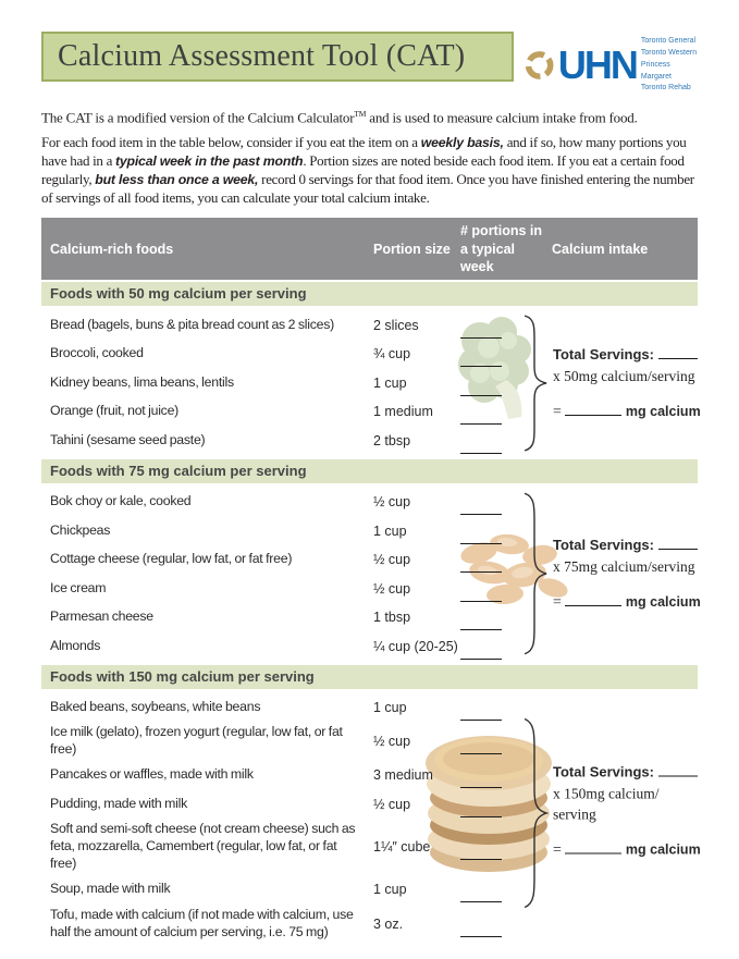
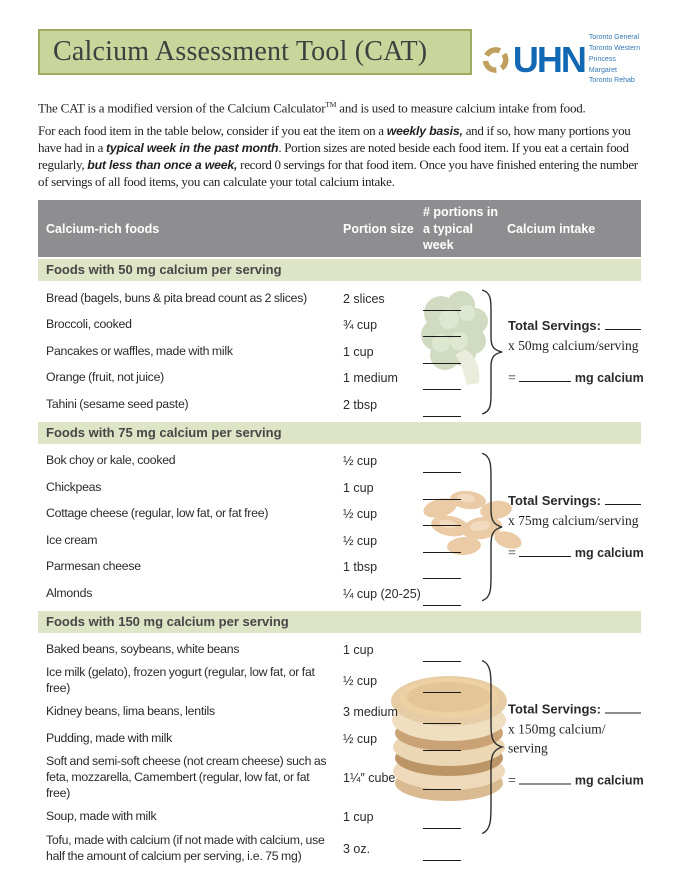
  Calcium Assessment Tool (CAT)
  UHN
  The CAT is a modified version of the Calcium CalculatorTM and is used to measure calcium intake from food.
  For each food item in the table below, consider if you eat the item on a weekly basis, and if so, how many portions you have had in a typical week in the past month. Portion sizes are noted beside each food item. If you eat a certain food regularly, but less than once a week, record 0 servings for that food item. Once you have finished entering the number of servings of all food items, you can calculate your total calcium intake.
  Calcium-rich foods
  Portion size
  # portions in a typical week
  Calcium intake
  Foods with 50 mg calcium per serving
  Bread (bagels, buns & pita bread count as 2 slices)
  2 slices
  Broccoli, cooked
  ¾ cup
- Kidney beans, lima beans, lentils
+ Pancakes or waffles, made with milk
  1 cup
  Orange (fruit, not juice)
  1 medium
  Tahini (sesame seed paste)
  2 tbsp
  Total Servings:
  x 50mg calcium/serving
  = mg calcium
  Foods with 75 mg calcium per serving
  Bok choy or kale, cooked
  ½ cup
  Chickpeas
  1 cup
  Cottage cheese (regular, low fat, or fat free)
  ½ cup
  Ice cream
  ½ cup
  Parmesan cheese
  1 tbsp
  Almonds
  ¼ cup (20-25)
  Total Servings:
  x 75mg calcium/serving
  = mg calcium
  Foods with 150 mg calcium per serving
  Baked beans, soybeans, white beans
  1 cup
  Ice milk (gelato), frozen yogurt (regular, low fat, or fat free)
  ½ cup
- Pancakes or waffles, made with milk
+ Kidney beans, lima beans, lentils
  3 medium
  Pudding, made with milk
  ½ cup
  Soft and semi-soft cheese (not cream cheese) such as feta, mozzarella, Camembert (regular, low fat, or fat free)
  1¼″ cube
  Soup, made with milk
  1 cup
  Tofu, made with calcium (if not made with calcium, use half the amount of calcium per serving, i.e. 75 mg)
  3 oz.
  Total Servings:
  x 150mg calcium/
  serving
  = mg calcium
